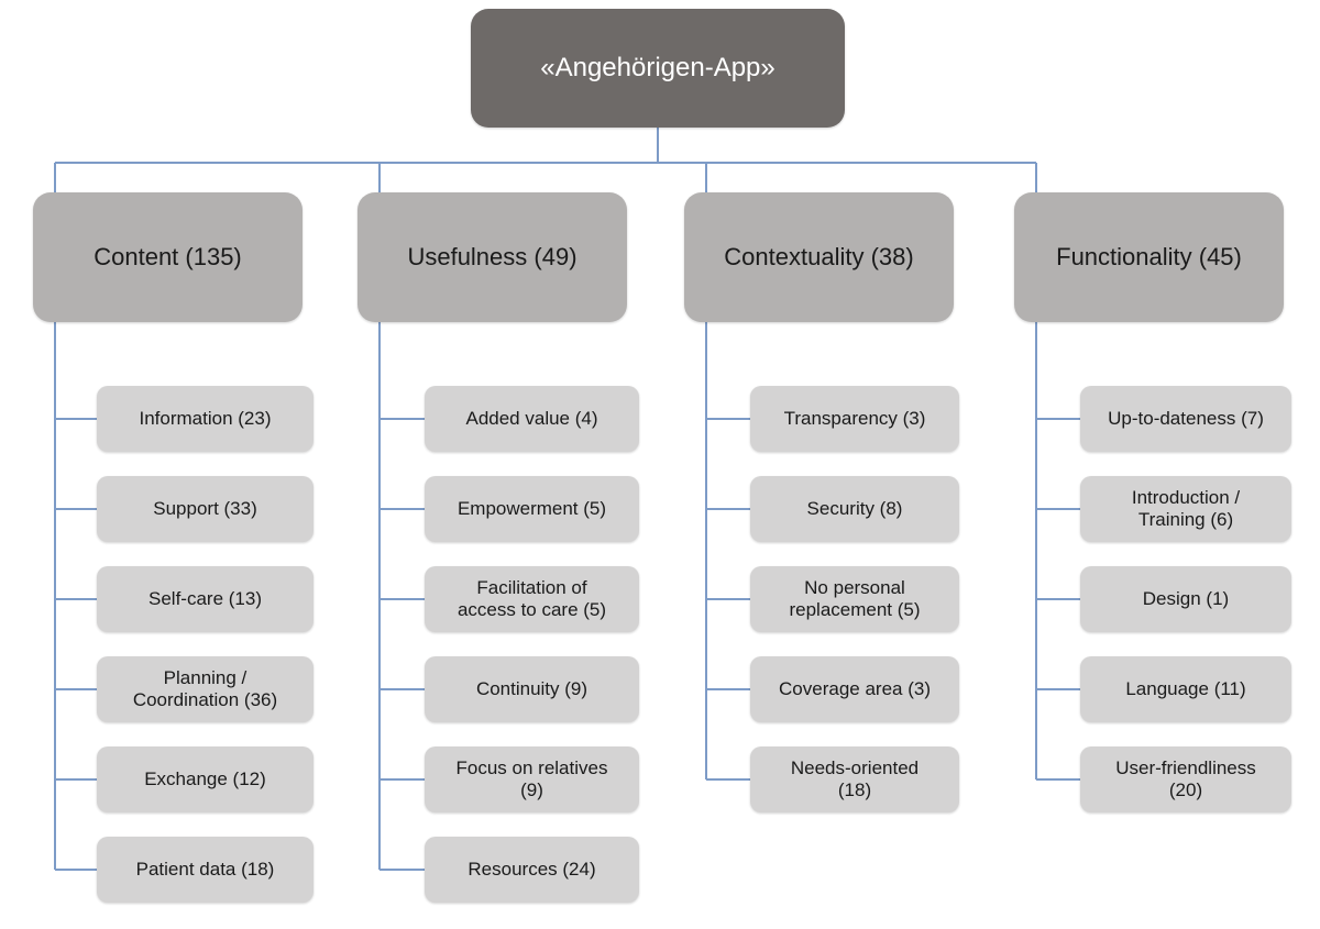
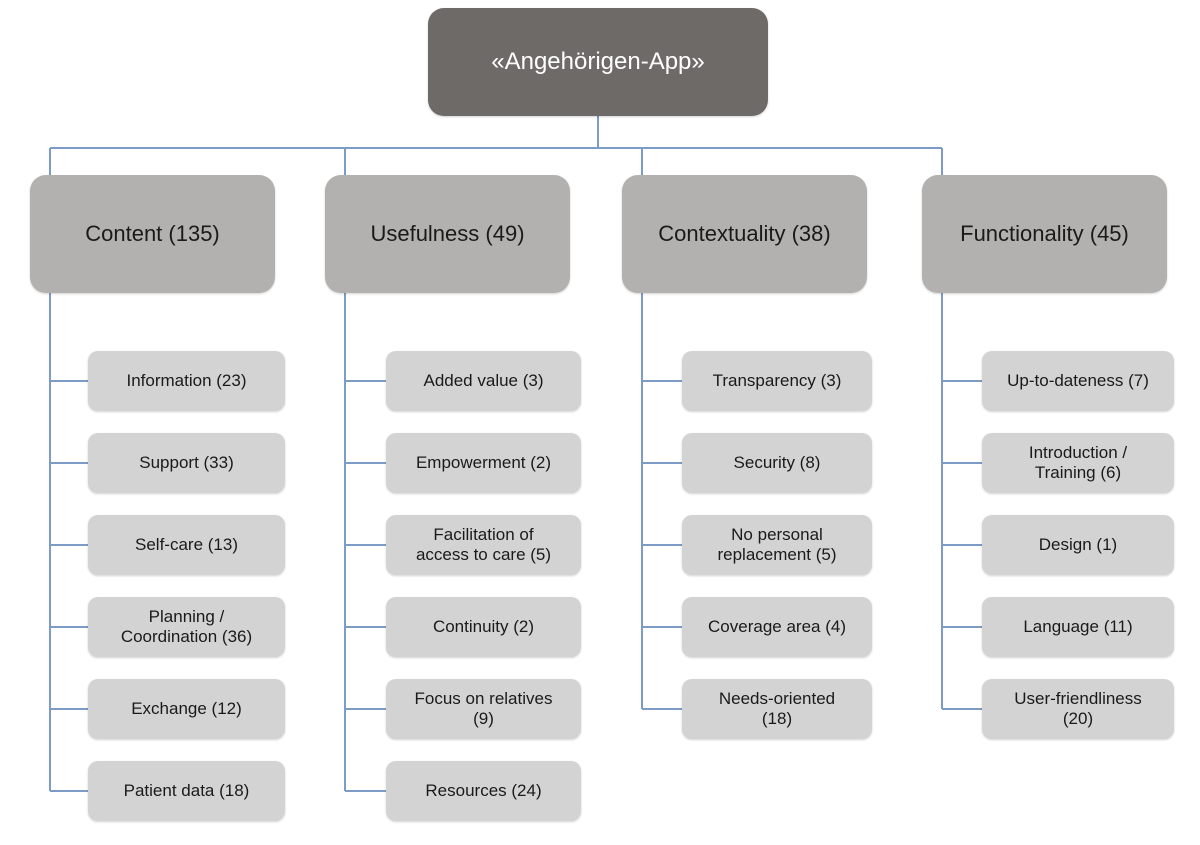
  «Angehörigen-App»
  Content (135)
  Information (23)
  Support (33)
  Self-care (13)
  Planning /
  Coordination (36)
  Exchange (12)
  Patient data (18)
  Usefulness (49)
- Added value (4)
+ Added value (3)
- Empowerment (5)
+ Empowerment (2)
  Facilitation of
  access to care (5)
- Continuity (9)
+ Continuity (2)
  Focus on relatives
  (9)
  Resources (24)
  Contextuality (38)
  Transparency (3)
  Security (8)
  No personal
  replacement (5)
- Coverage area (3)
+ Coverage area (4)
  Needs-oriented
  (18)
  Functionality (45)
  Up-to-dateness (7)
  Introduction /
  Training (6)
  Design (1)
  Language (11)
  User-friendliness
  (20)
